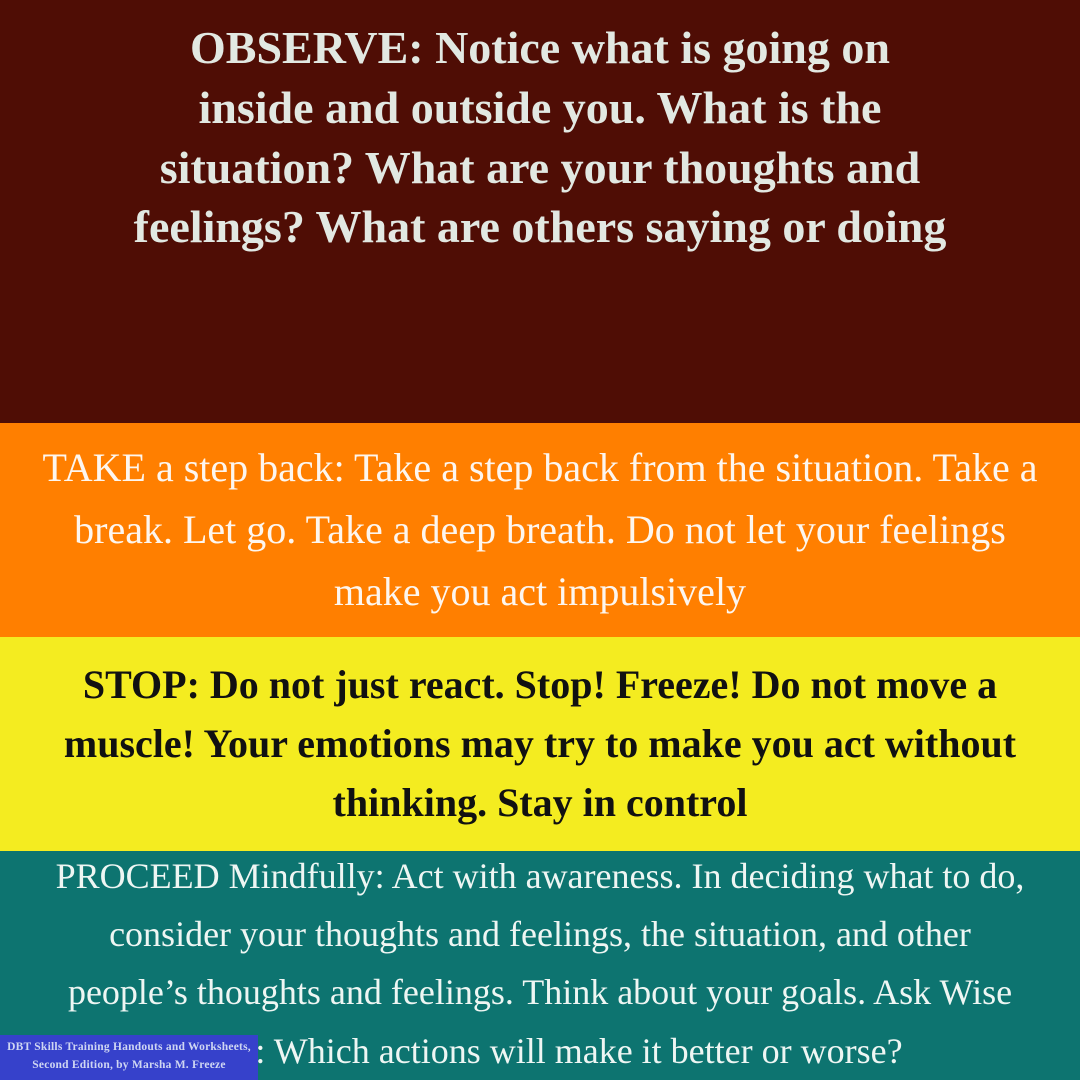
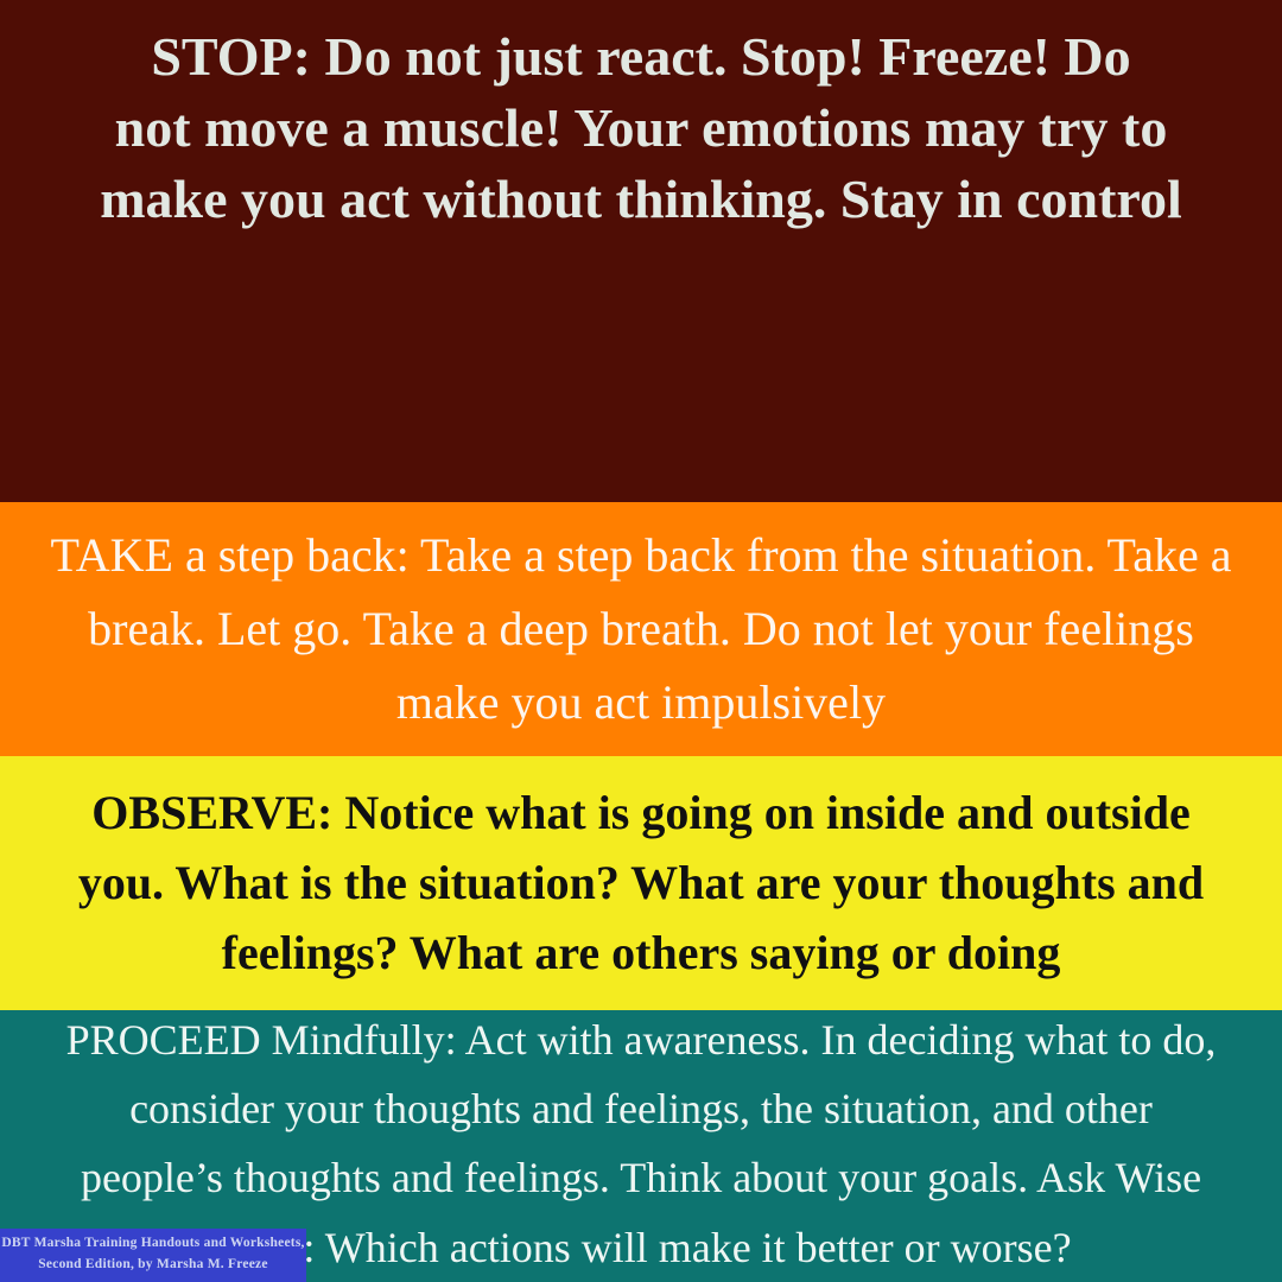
- OBSERVE: Notice what is going on inside and outside you. What is the situation? What are your thoughts and feelings? What are others saying or doing
+ STOP: Do not just react. Stop! Freeze! Do not move a muscle! Your emotions may try to make you act without thinking. Stay in control
  TAKE a step back: Take a step back from the situation. Take a break. Let go. Take a deep breath. Do not let your feelings make you act impulsively
- STOP: Do not just react. Stop! Freeze! Do not move a muscle! Your emotions may try to make you act without thinking. Stay in control
+ OBSERVE: Notice what is going on inside and outside you. What is the situation? What are your thoughts and feelings? What are others saying or doing
  PROCEED Mindfully: Act with awareness. In deciding what to do, consider your thoughts and feelings, the situation, and other people’s thoughts and feelings. Think about your goals. Ask Wise : Which actions will make it better or worse?
- DBT Skills Training Handouts and Worksheets,
+ DBT Marsha Training Handouts and Worksheets,
  Second Edition, by Marsha M. Freeze
